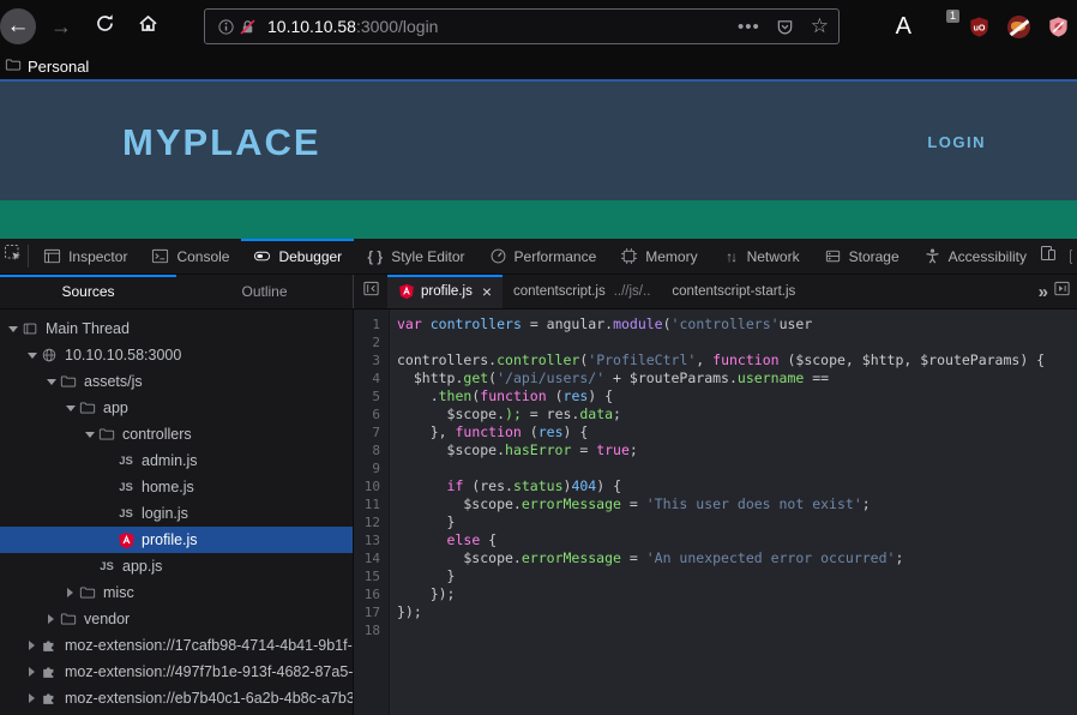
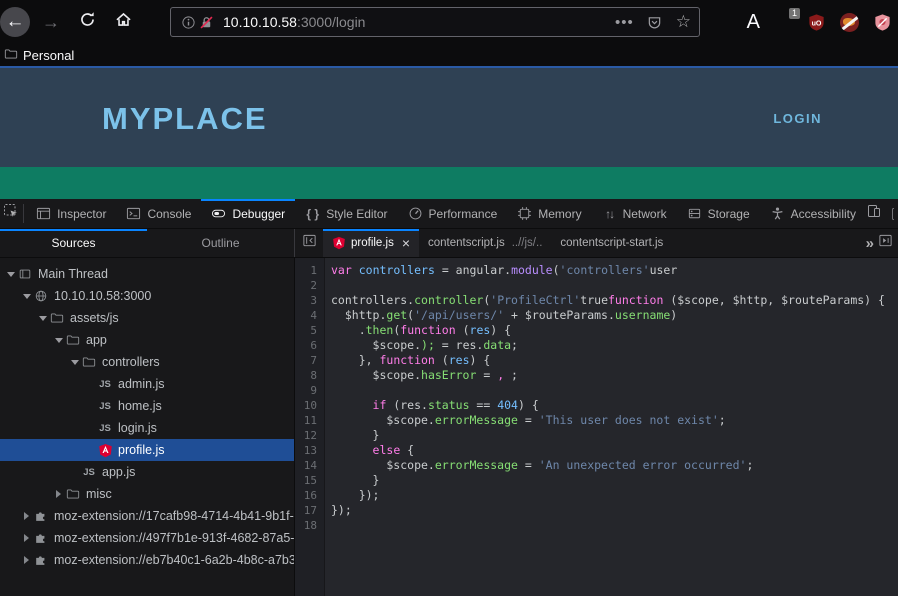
  ←
  →
  10.10.10.58:3000/login
  •••
  ☆
  A
  1
  uO
  Personal
  MYPLACE
  LOGIN
  Inspector
  Console
  Debugger
  { }
  Style Editor
  Performance
  Memory
  ↑↓
  Network
  Storage
  Accessibility
  Sources
  Outline
  profile.js
  ×
  contentscript.js
  ..//js/..
  contentscript-start.js
  »
  Main Thread
  10.10.10.58:3000
  assets/js
  app
  controllers
  JS
  admin.js
  JS
  home.js
  JS
  login.js
  profile.js
  JS
  app.js
  misc
- vendor
  moz-extension://17cafb98-4714-4b41-9b1f-
  moz-extension://497f7b1e-913f-4682-87a5-
  moz-extension://eb7b40c1-6a2b-4b8c-a7b3
  1
  2
  3
  4
  5
  6
  7
  8
  9
  10
  11
  12
  13
  14
  15
  16
  17
  18
  var controllers = angular.module('controllers'user
- controllers.controller('ProfileCtrl', function ($scope, $http, $routeParams) {
+ controllers.controller('ProfileCtrl'truefunction ($scope, $http, $routeParams) {
- $http.get('/api/users/' + $routeParams.username ==
+ $http.get('/api/users/' + $routeParams.username)
  .then(function (res) {
  $scope.); = res.data;
  }, function (res) {
- $scope.hasError = true;
+ $scope.hasError = , ;
- if (res.status)404) {
+ if (res.status == 404) {
  $scope.errorMessage = 'This user does not exist';
  }
  else {
  $scope.errorMessage = 'An unexpected error occurred';
  }
  });
  });
